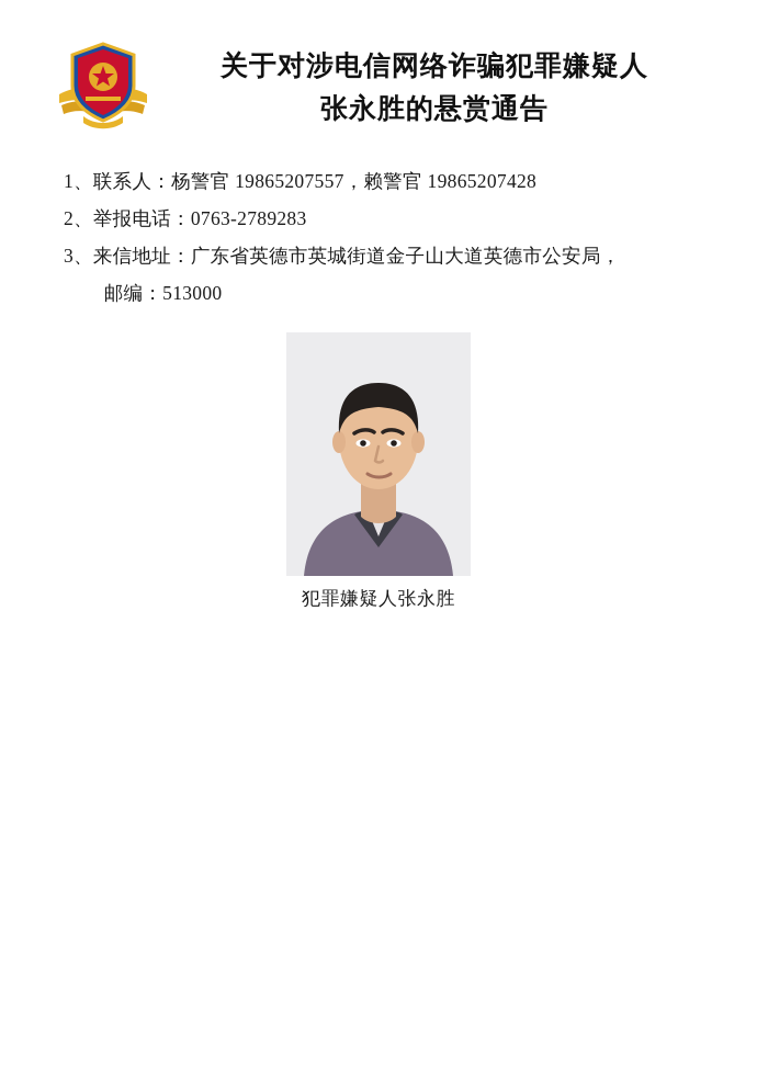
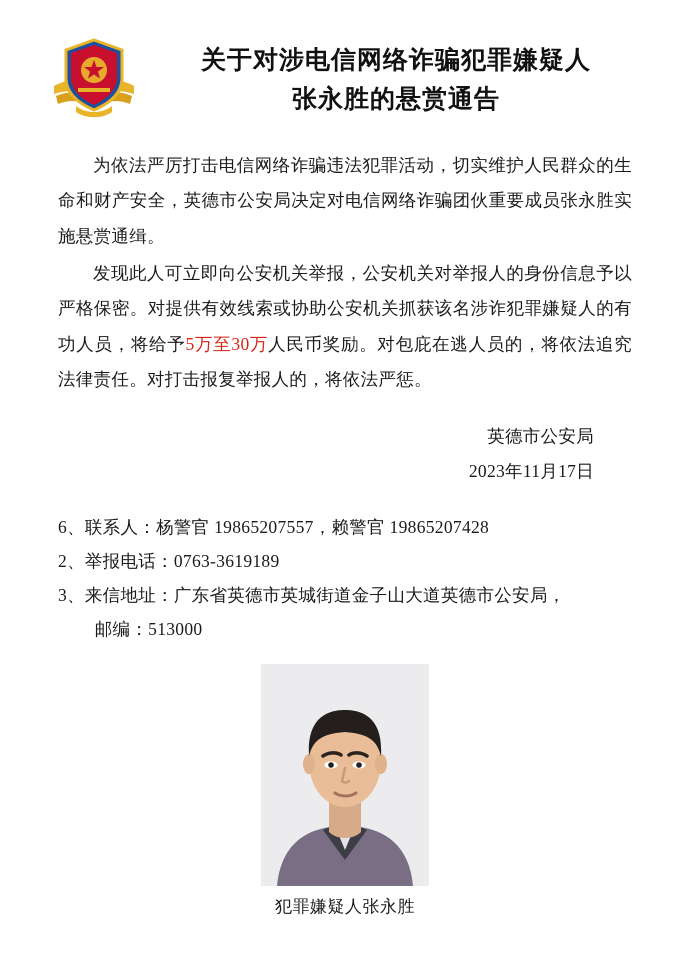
  关于对涉电信网络诈骗犯罪嫌疑人
  张永胜的悬赏通告
+ 为依法严厉打击电信网络诈骗违法犯罪活动，切实维护人民群众的生命和财产安全，英德市公安局决定对电信网络诈骗团伙重要成员张永胜实施悬赏通缉。
+ 发现此人可立即向公安机关举报，公安机关对举报人的身份信息予以严格保密。对提供有效线索或协助公安机关抓获该名涉诈犯罪嫌疑人的有功人员，将给予5万至30万人民币奖励。对包庇在逃人员的，将依法追究法律责任。对打击报复举报人的，将依法严惩。
+ 英德市公安局
+ 2023年11月17日
- 1、联系人：杨警官 19865207557，赖警官 19865207428
+ 6、联系人：杨警官 19865207557，赖警官 19865207428
- 2、举报电话：0763-2789283
+ 2、举报电话：0763-3619189
  3、来信地址：广东省英德市英城街道金子山大道英德市公安局，
  邮编：513000
  犯罪嫌疑人张永胜
